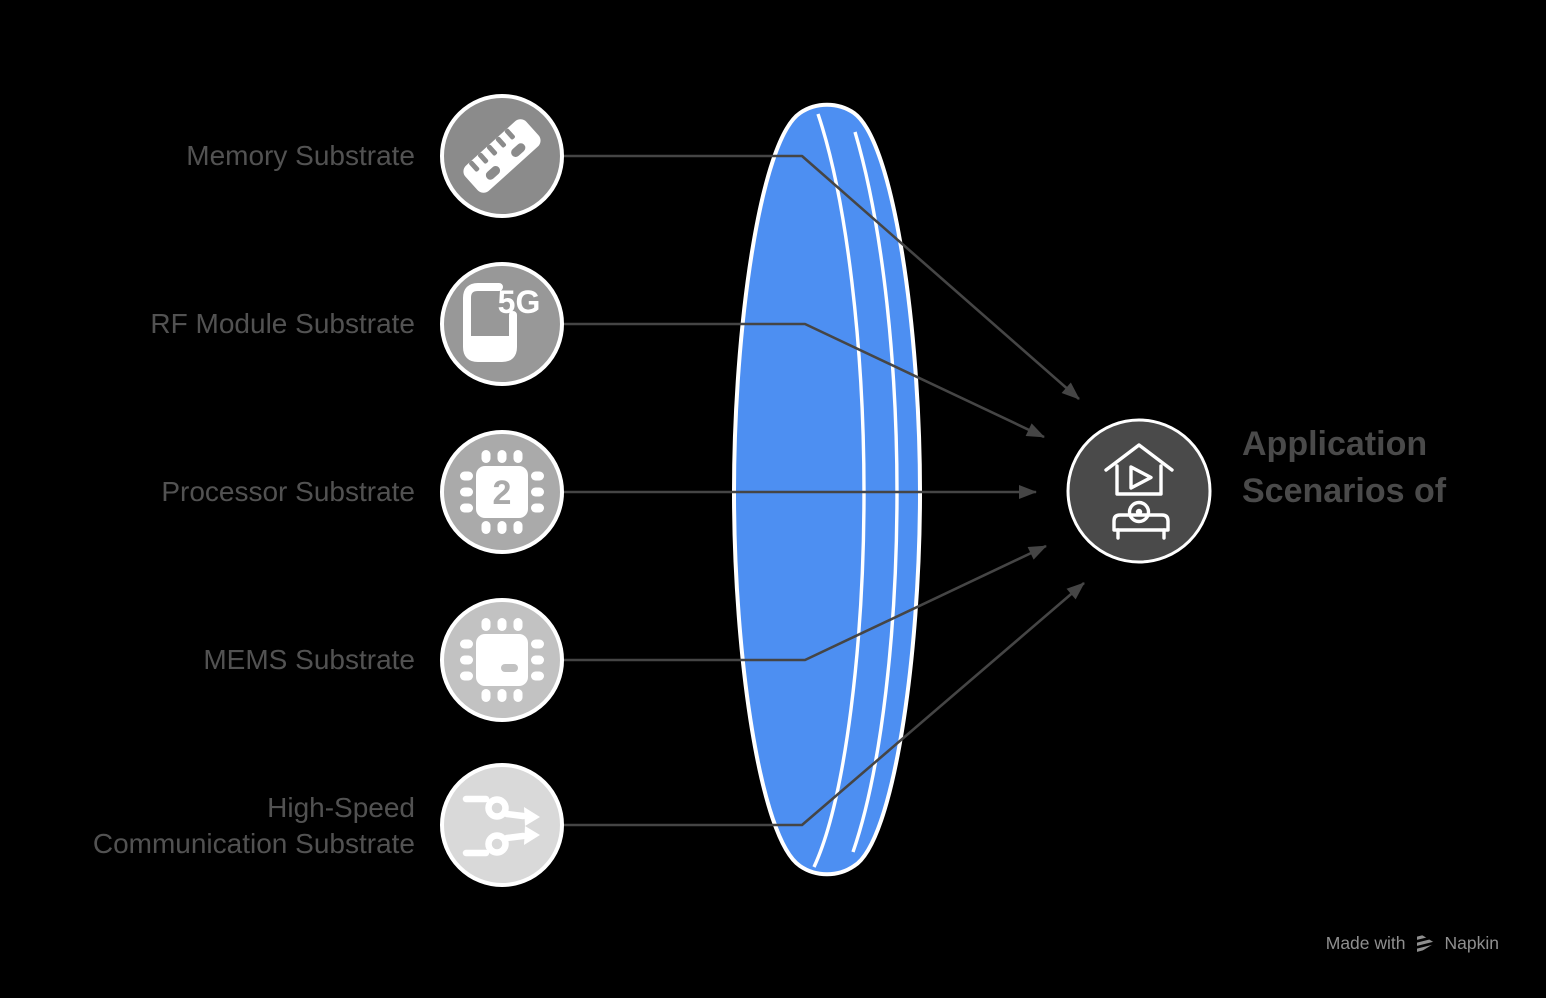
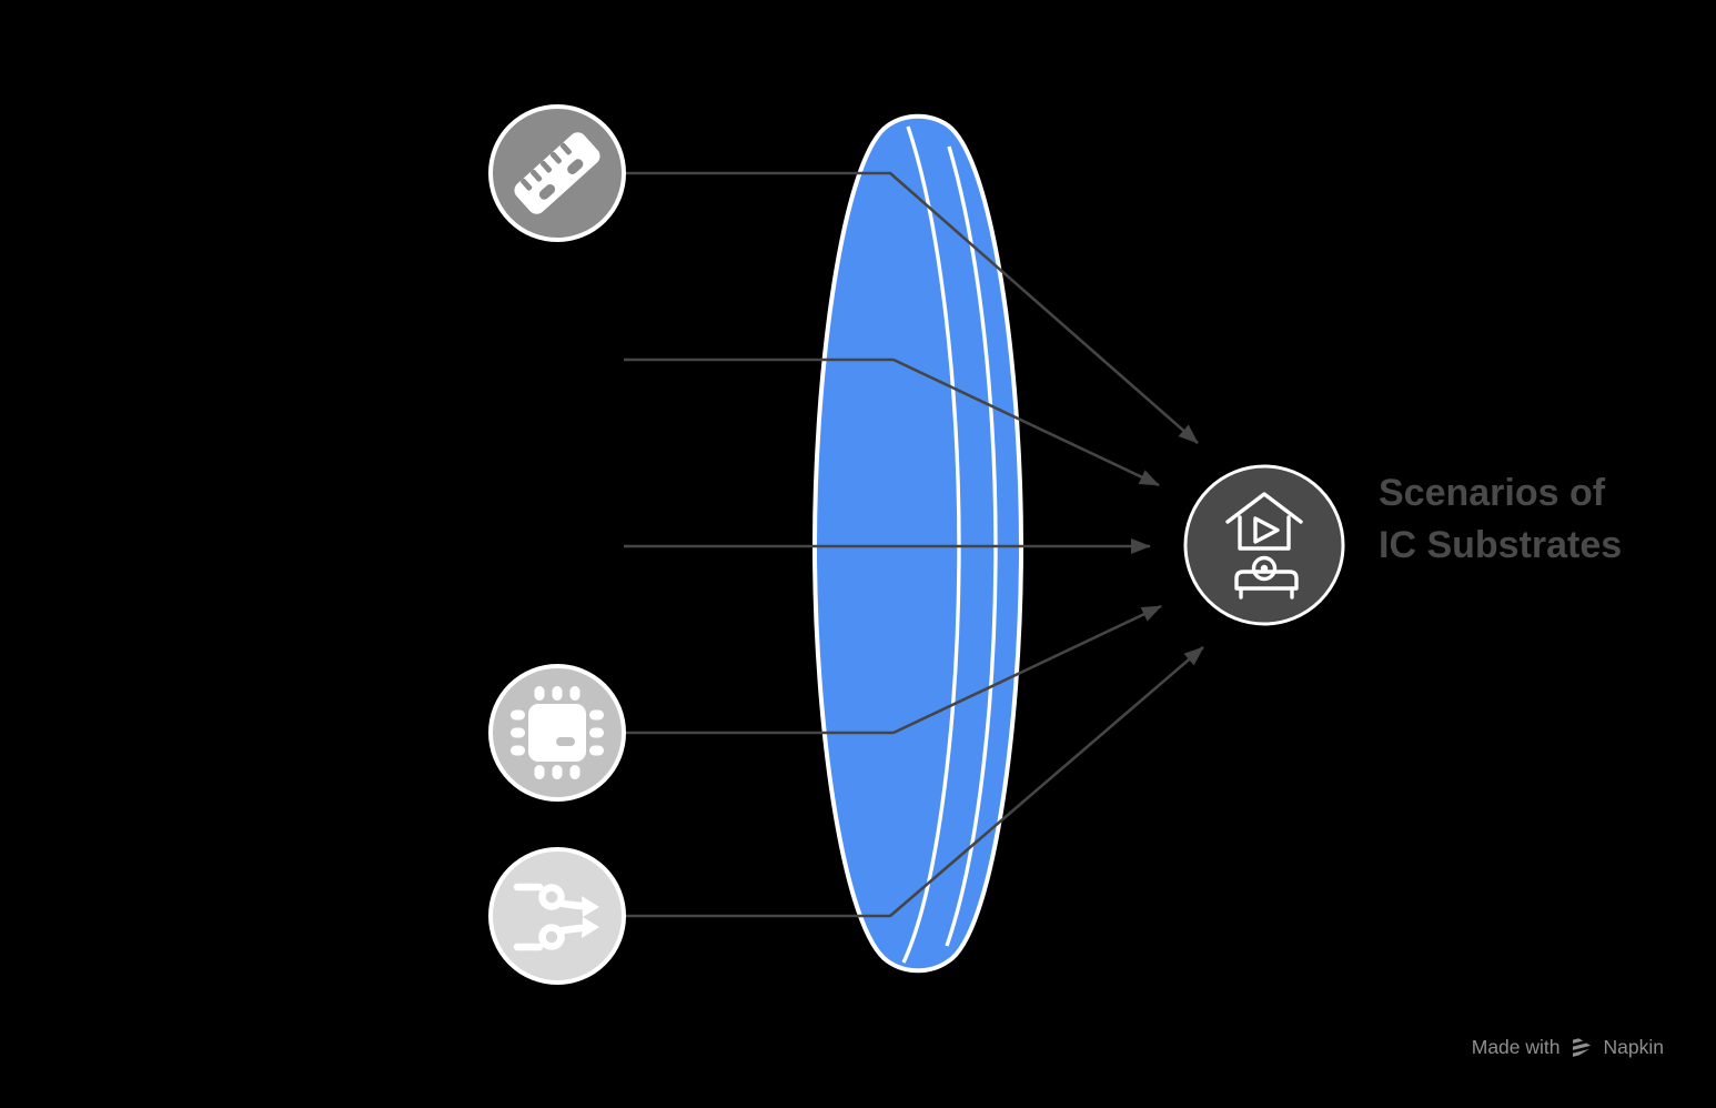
- 5G
- 2
- Memory Substrate
- RF Module Substrate
- Processor Substrate
- MEMS Substrate
- High-Speed
- Communication Substrate
- Application
  Scenarios of
+ IC Substrates
  Made with
  Napkin
